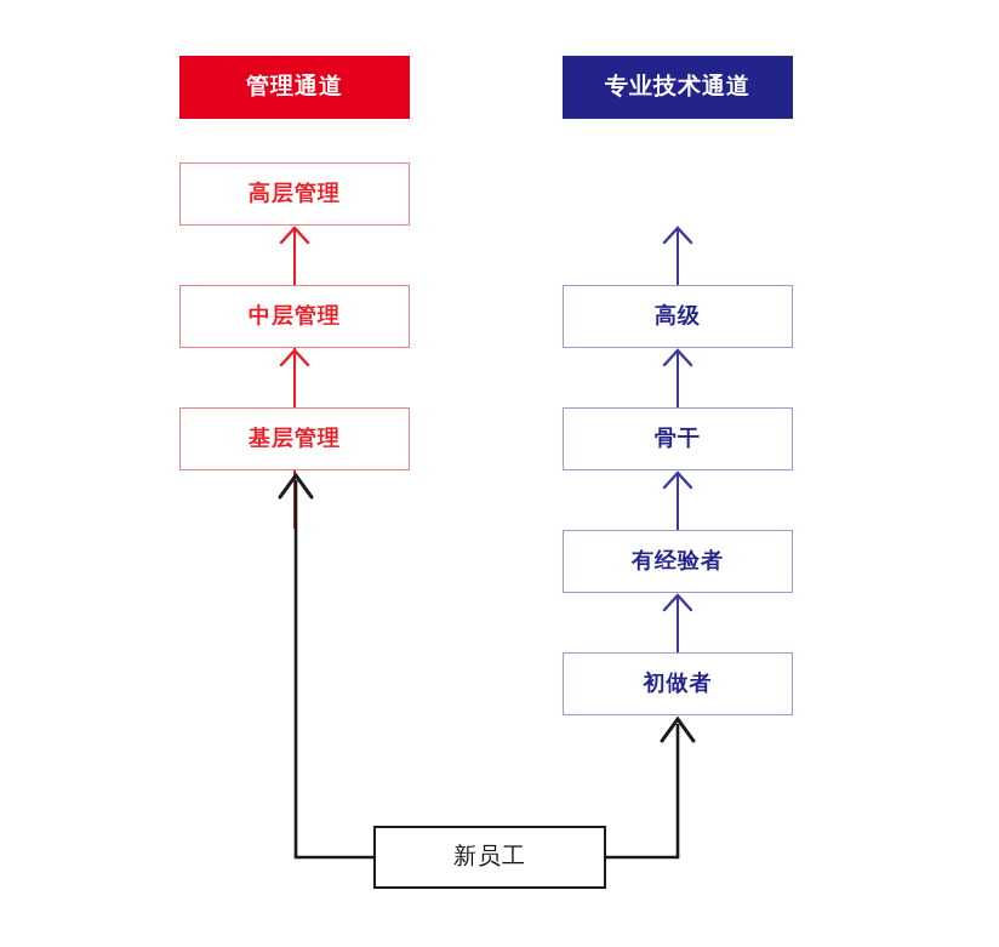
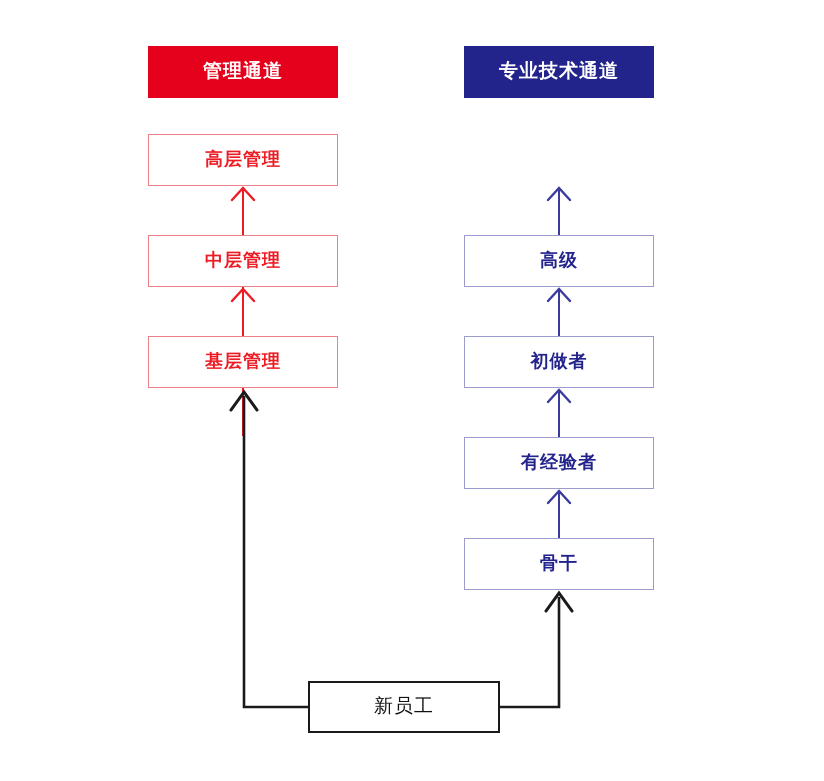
  管理通道
  高层管理
  中层管理
  基层管理
  专业技术通道
  高级
- 骨干
+ 初做者
  有经验者
- 初做者
+ 骨干
  新员工
